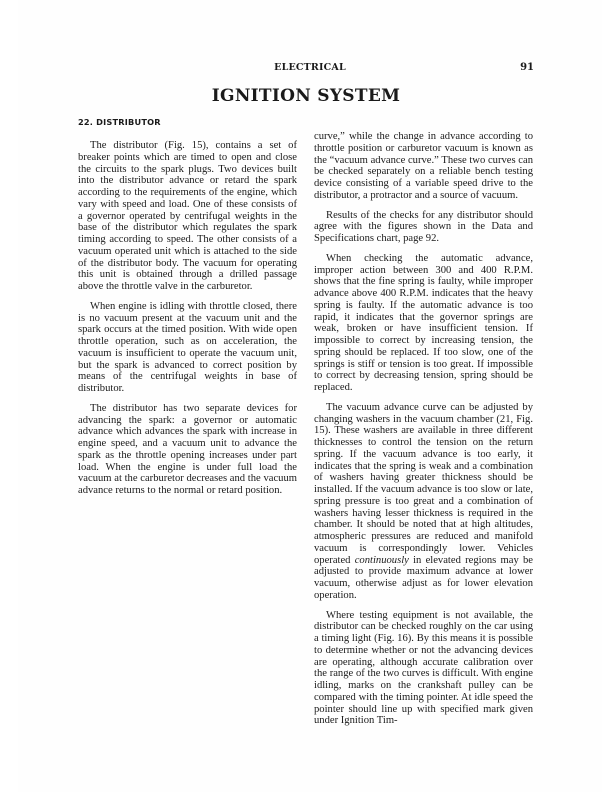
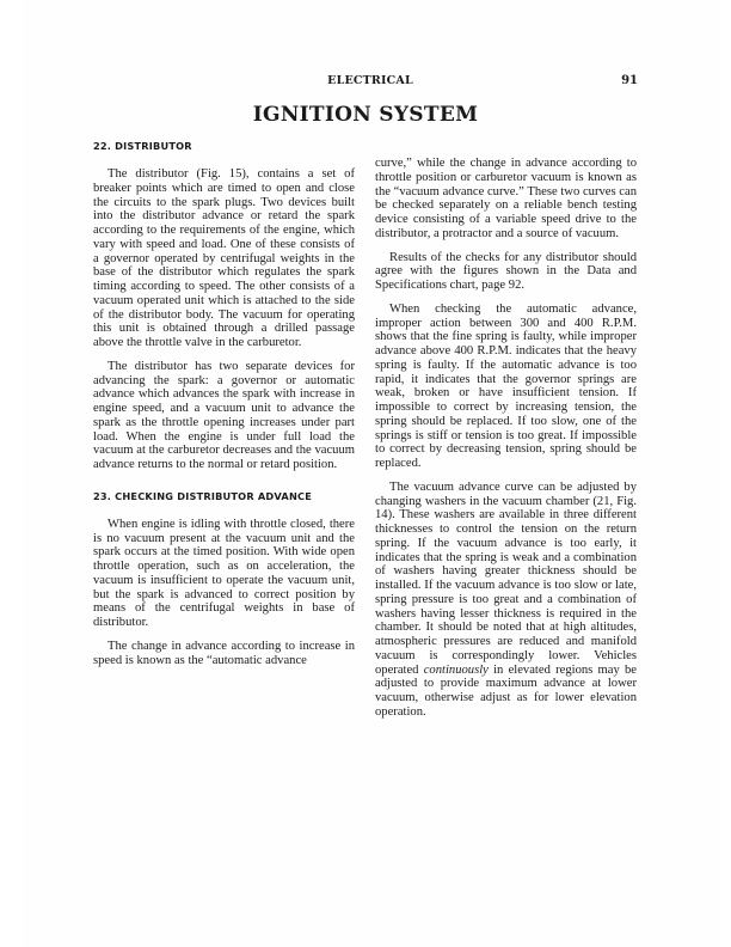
  ELECTRICAL
  91
  IGNITION SYSTEM
  22. DISTRIBUTOR
  The distributor (Fig. 15), contains a set of breaker points which are timed to open and close the circuits to the spark plugs. Two devices built into the distributor advance or retard the spark according to the requirements of the engine, which vary with speed and load. One of these consists of a governor operated by centrifugal weights in the base of the distributor which regulates the spark timing according to speed. The other consists of a vacuum operated unit which is attached to the side of the distributor body. The vacuum for operating this unit is obtained through a drilled passage above the throttle valve in the carburetor.
- When engine is idling with throttle closed, there is no vacuum present at the vacuum unit and the spark occurs at the timed position. With wide open throttle operation, such as on acceleration, the vacuum is insufficient to operate the vacuum unit, but the spark is advanced to correct position by means of the centrifugal weights in base of distributor.
+ The distributor has two separate devices for advancing the spark: a governor or automatic advance which advances the spark with increase in engine speed, and a vacuum unit to advance the spark as the throttle opening increases under part load. When the engine is under full load the vacuum at the carburetor decreases and the vacuum advance returns to the normal or retard position.
+ 23. CHECKING DISTRIBUTOR ADVANCE
- The distributor has two separate devices for advancing the spark: a governor or automatic advance which advances the spark with increase in engine speed, and a vacuum unit to advance the spark as the throttle opening increases under part load. When the engine is under full load the vacuum at the carburetor decreases and the vacuum advance returns to the normal or retard position.
+ When engine is idling with throttle closed, there is no vacuum present at the vacuum unit and the spark occurs at the timed position. With wide open throttle operation, such as on acceleration, the vacuum is insufficient to operate the vacuum unit, but the spark is advanced to correct position by means of the centrifugal weights in base of distributor.
+ The change in advance according to increase in speed is known as the “automatic advance
  curve,” while the change in advance according to throttle position or carburetor vacuum is known as the “vacuum advance curve.” These two curves can be checked separately on a reliable bench testing device consisting of a variable speed drive to the distributor, a protractor and a source of vacuum.
  Results of the checks for any distributor should agree with the figures shown in the Data and Specifications chart, page 92.
  When checking the automatic advance, improper action between 300 and 400 R.P.M. shows that the fine spring is faulty, while improper advance above 400 R.P.M. indicates that the heavy spring is faulty. If the automatic advance is too rapid, it indicates that the governor springs are weak, broken or have insufficient tension. If impossible to correct by increasing tension, the spring should be replaced. If too slow, one of the springs is stiff or tension is too great. If impossible to correct by decreasing tension, spring should be replaced.
- The vacuum advance curve can be adjusted by changing washers in the vacuum chamber (21, Fig. 15). These washers are available in three different thicknesses to control the tension on the return spring. If the vacuum advance is too early, it indicates that the spring is weak and a combination of washers having greater thickness should be installed. If the vacuum advance is too slow or late, spring pressure is too great and a combination of washers having lesser thickness is required in the chamber. It should be noted that at high altitudes, atmospheric pressures are reduced and manifold vacuum is correspondingly lower. Vehicles operated continuously in elevated regions may be adjusted to provide maximum advance at lower vacuum, otherwise adjust as for lower elevation operation.
+ The vacuum advance curve can be adjusted by changing washers in the vacuum chamber (21, Fig. 14). These washers are available in three different thicknesses to control the tension on the return spring. If the vacuum advance is too early, it indicates that the spring is weak and a combination of washers having greater thickness should be installed. If the vacuum advance is too slow or late, spring pressure is too great and a combination of washers having lesser thickness is required in the chamber. It should be noted that at high altitudes, atmospheric pressures are reduced and manifold vacuum is correspondingly lower. Vehicles operated continuously in elevated regions may be adjusted to provide maximum advance at lower vacuum, otherwise adjust as for lower elevation operation.
- Where testing equipment is not available, the distributor can be checked roughly on the car using a timing light (Fig. 16). By this means it is possible to determine whether or not the advancing devices are operating, although accurate calibration over the range of the two curves is difficult. With engine idling, marks on the crankshaft pulley can be compared with the timing pointer. At idle speed the pointer should line up with specified mark given under Ignition Tim-
